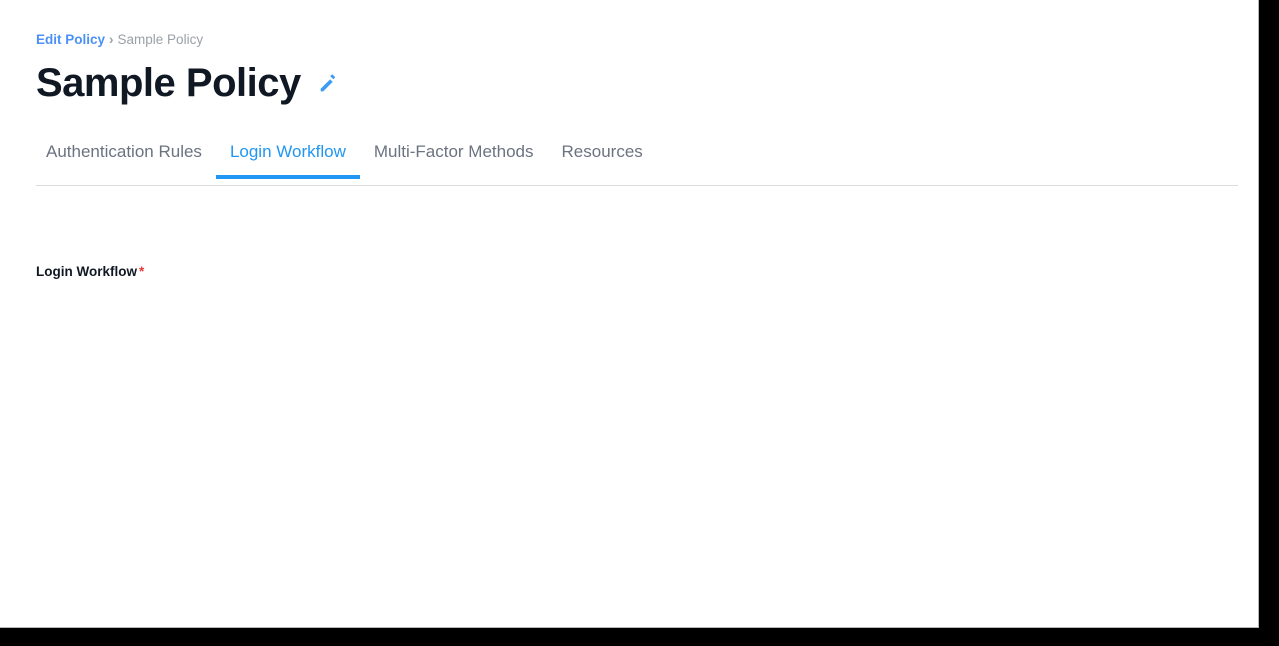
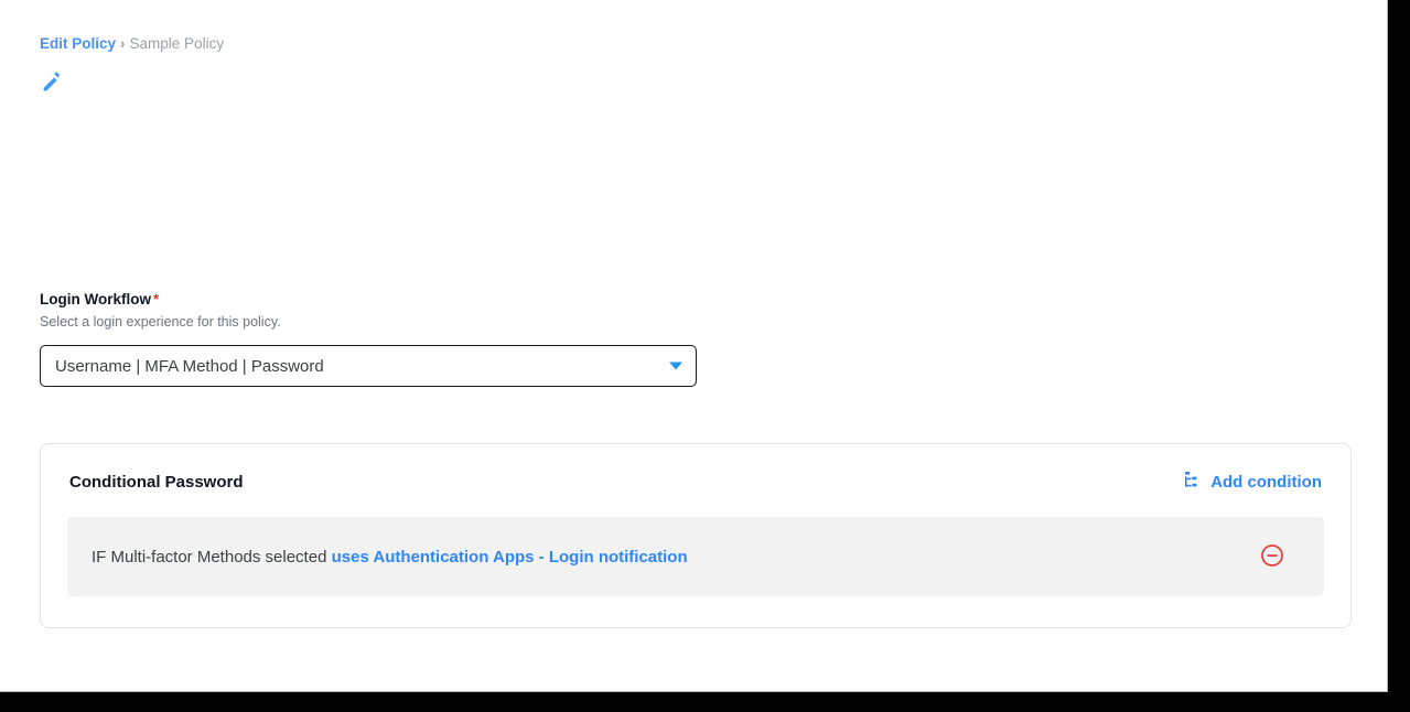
  Edit Policy › Sample Policy
- Sample Policy
- Authentication Rules
- Login Workflow
- Multi-Factor Methods
- Resources
  Login Workflow *
+ Select a login experience for this policy.
+ Username | MFA Method | Password
+ Conditional Password
+ Add condition
+ IF Multi-factor Methods selected uses Authentication Apps - Login notification
